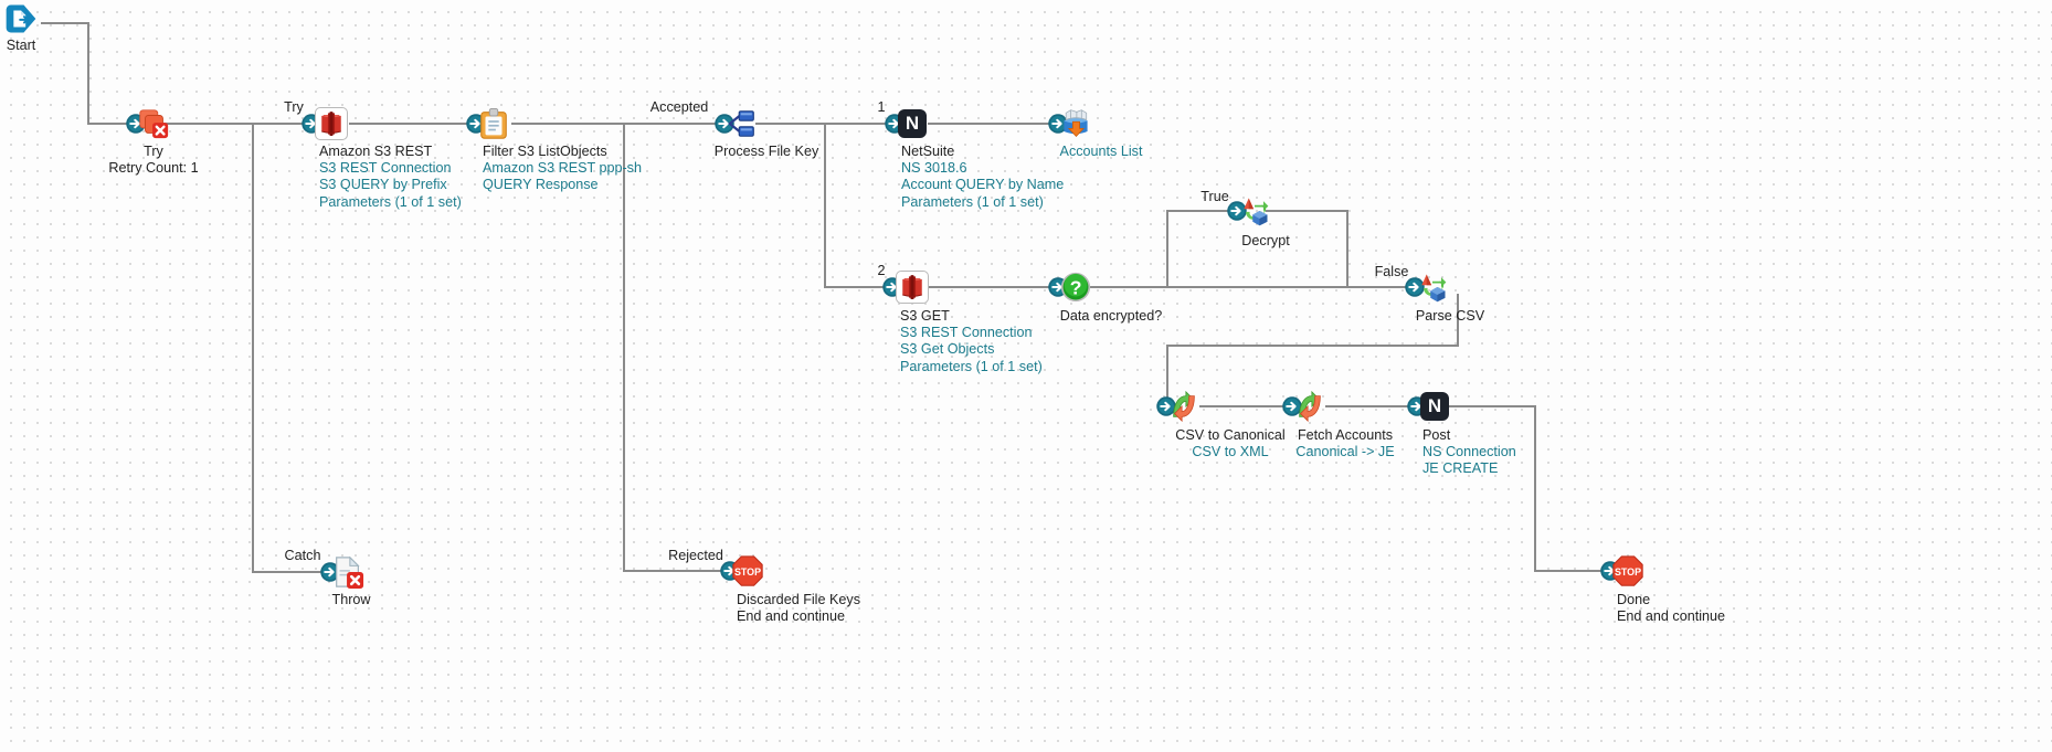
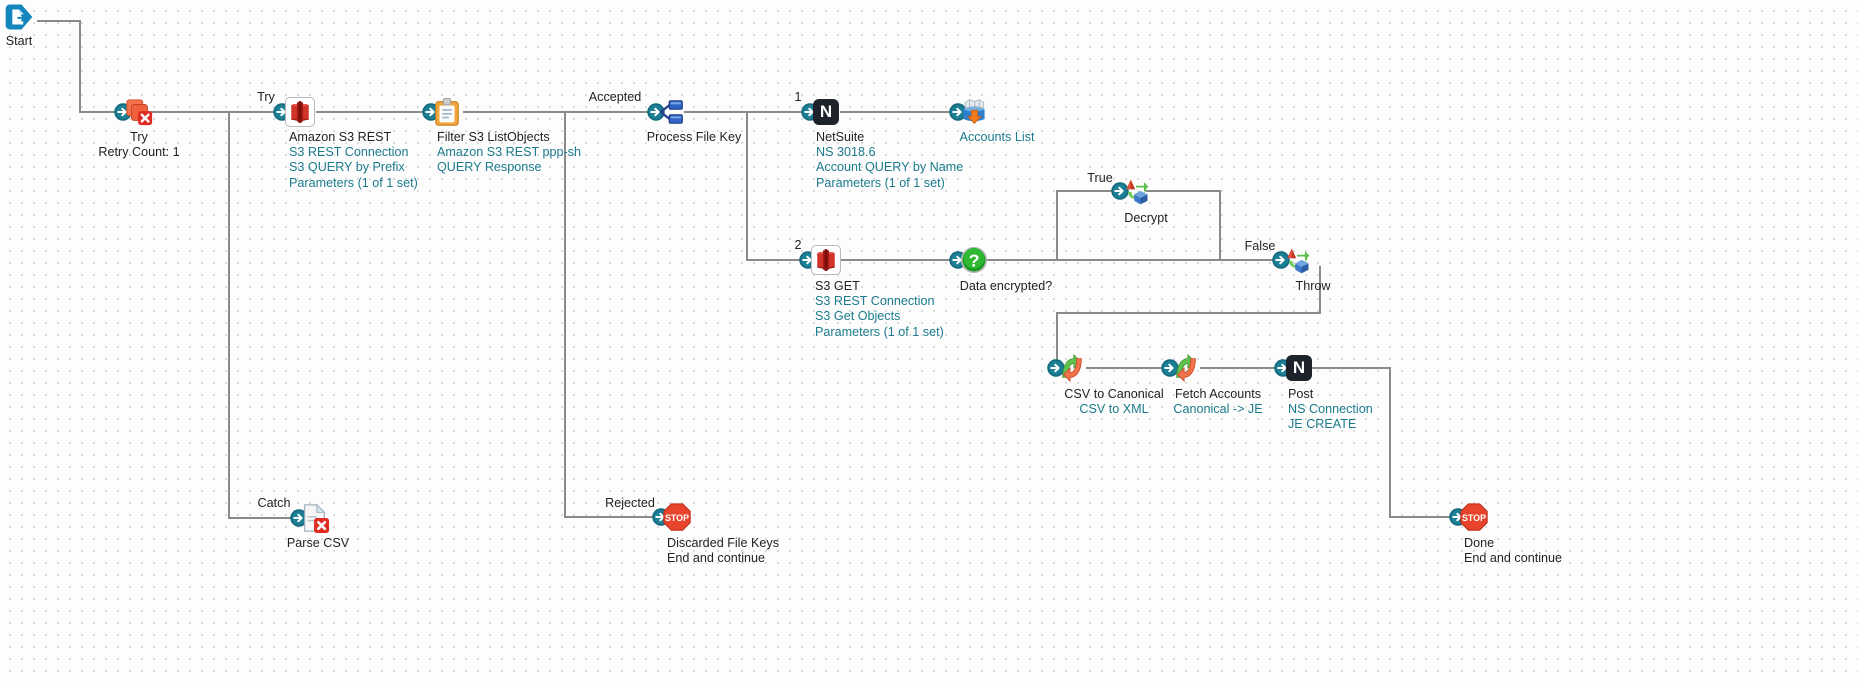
  Start
  Try
  Retry Count: 1
  Amazon S3 REST
  S3 REST Connection
  S3 QUERY by Prefix
  Parameters (1 of 1 set)
  Filter S3 ListObjects
  Amazon S3 REST ppp-sh
  QUERY Response
  Process File Key
  N
  NetSuite
  NS 3018.6
  Account QUERY by Name
  Parameters (1 of 1 set)
  Accounts List
  S3 GET
  S3 REST Connection
  S3 Get Objects
  Parameters (1 of 1 set)
  Data encrypted?
  Decrypt
- Parse CSV
+ Throw
  CSV to Canonical
  CSV to XML
  Fetch Accounts
  Canonical -> JE
  N
  Post
  NS Connection
  JE CREATE
- Throw
+ Parse CSV
  Discarded File Keys
  End and continue
  Done
  End and continue
  Try
  Accepted
  1
  2
  True
  False
  Catch
  Rejected
